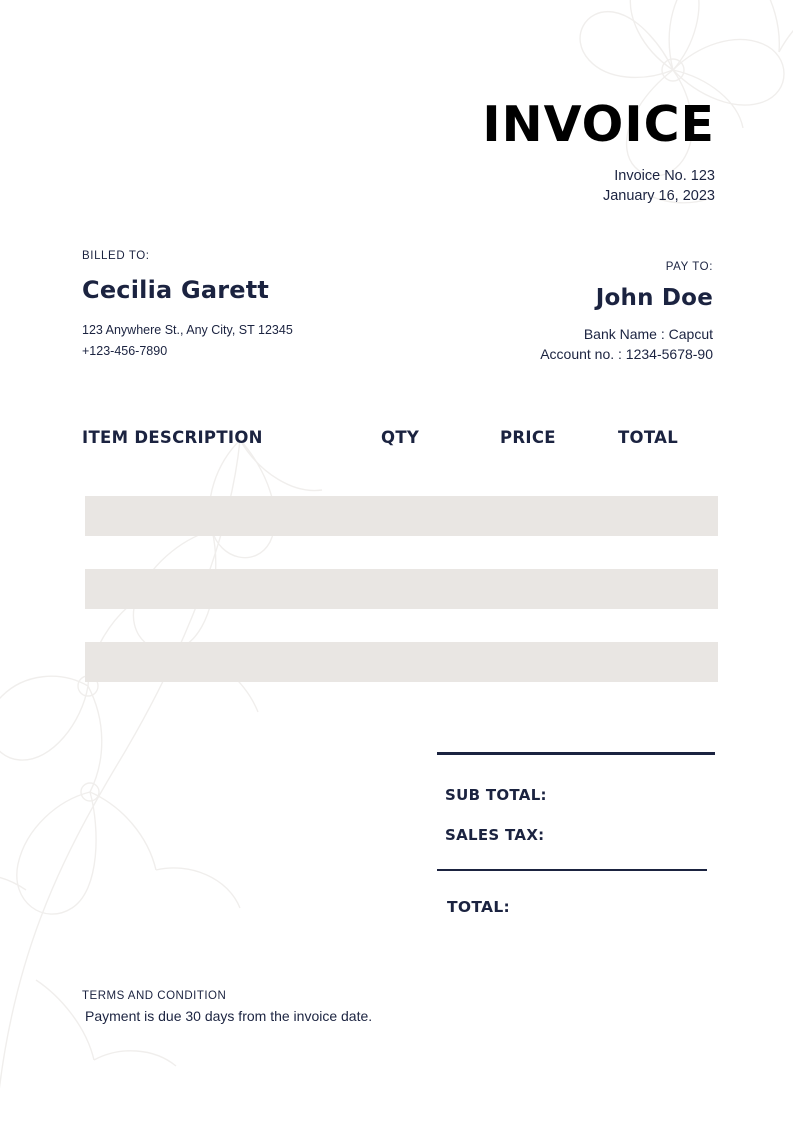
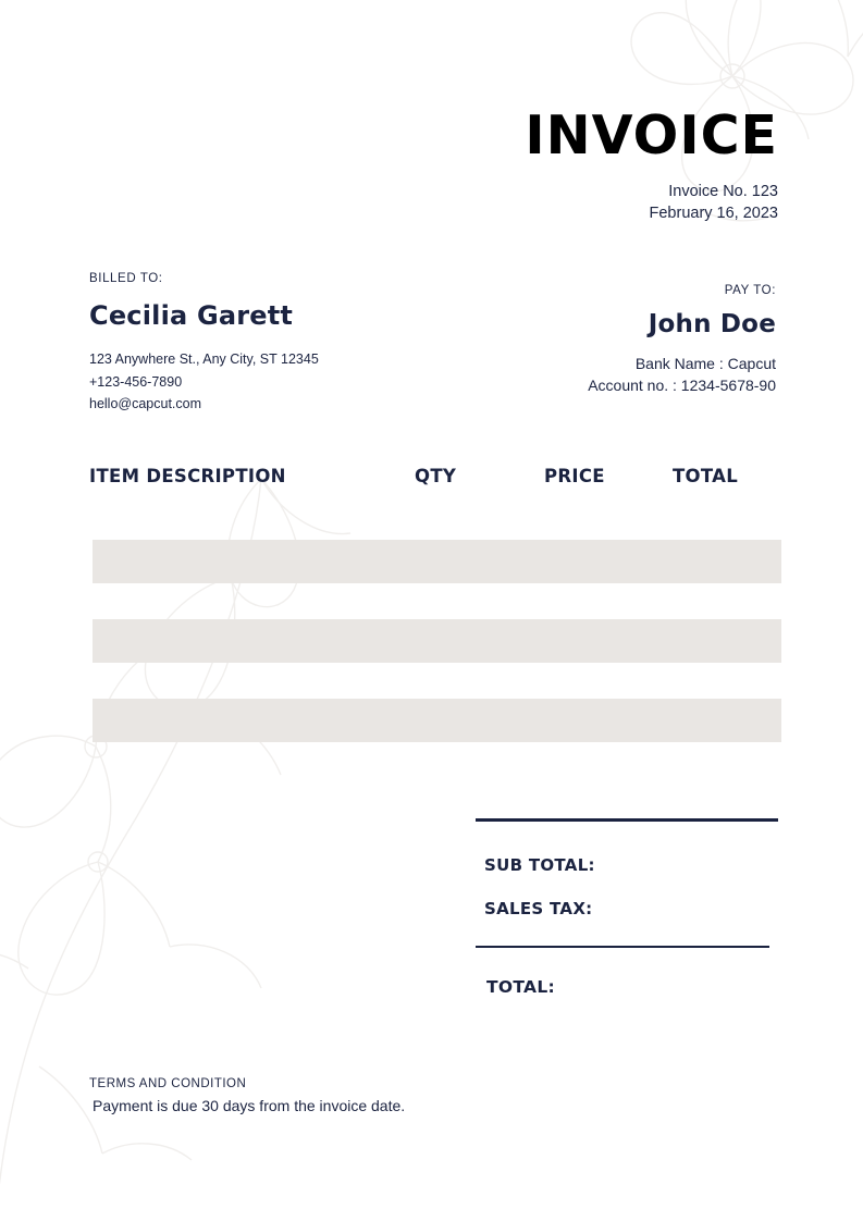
  INVOICE
  Invoice No. 123
- January 16, 2023
+ February 16, 2023
  BILLED TO:
  Cecilia Garett
  123 Anywhere St., Any City, ST 12345
  +123-456-7890
+ hello@capcut.com
  PAY TO:
  John Doe
  Bank Name : Capcut
  Account no. : 1234-5678-90
  ITEM DESCRIPTION
  QTY
  PRICE
  TOTAL
  SUB TOTAL:
  SALES TAX:
  TOTAL:
  TERMS AND CONDITION
  Payment is due 30 days from the invoice date.
